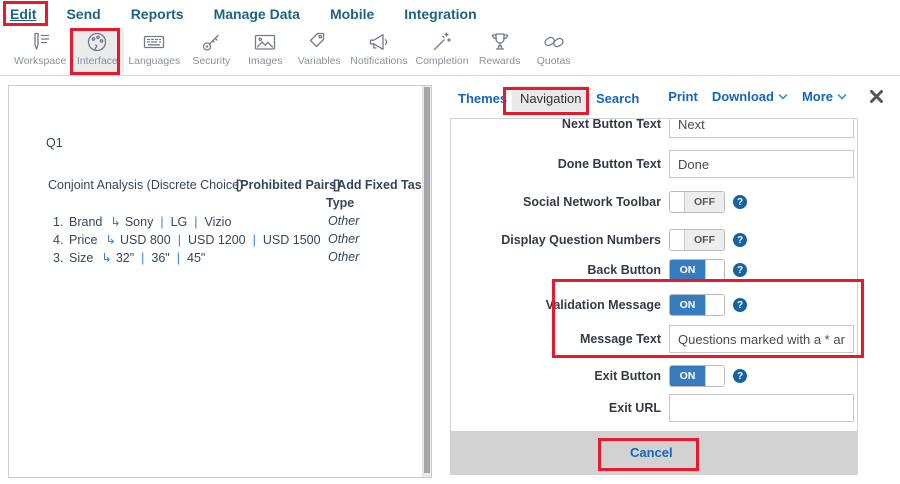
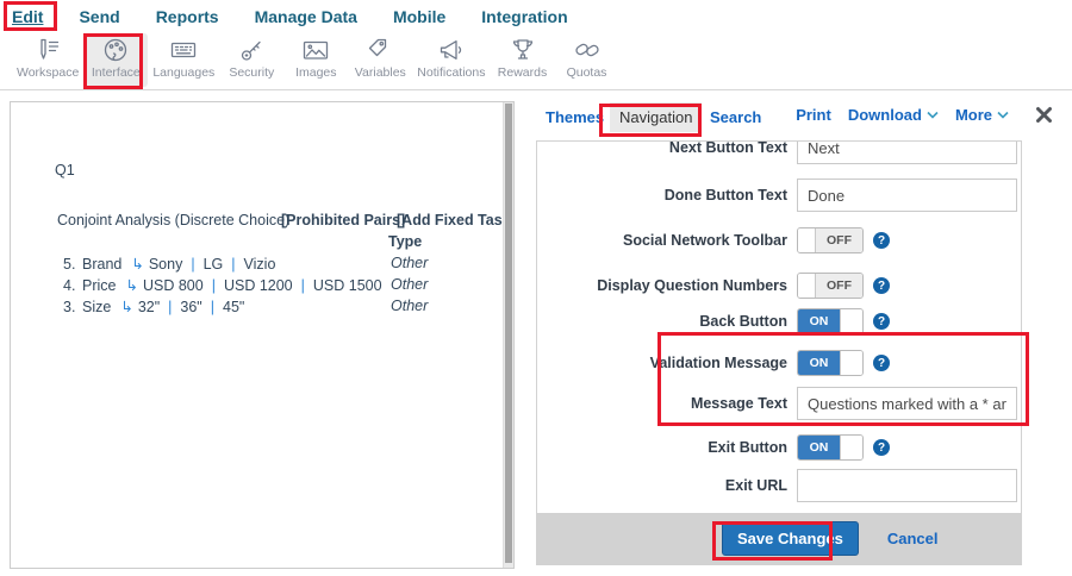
  Edit
  Send
  Reports
  Manage Data
  Mobile
  Integration
  Workspace
  Interface
  Languages
  Security
  Images
  Variables
  Notifications
- Completion
  Rewards
  Quotas
  Q1
  Conjoint Analysis (Discrete Choice)
  [Prohibited Pairs]
  [Add Fixed Tas
  Type
- 1. Brand ↳ Sony | LG | Vizio
+ 5. Brand ↳ Sony | LG | Vizio
  Other
  4. Price ↳ USD 800 | USD 1200 | USD 1500
  Other
  3. Size ↳ 32" | 36" | 45"
  Other
  Themes
  Navigation
  Search
  Print
  Download
  More
  Next Button Text
  Next
  Done Button Text
  Done
  Social Network Toolbar
  OFF
  ?
  Display Question Numbers
  OFF
  ?
  Back Button
  ON
  ?
  Validation Message
  ON
  ?
  Message Text
  Questions marked with a * ar
  Exit Button
  ON
  ?
  Exit URL
+ Save Changes
  Cancel
